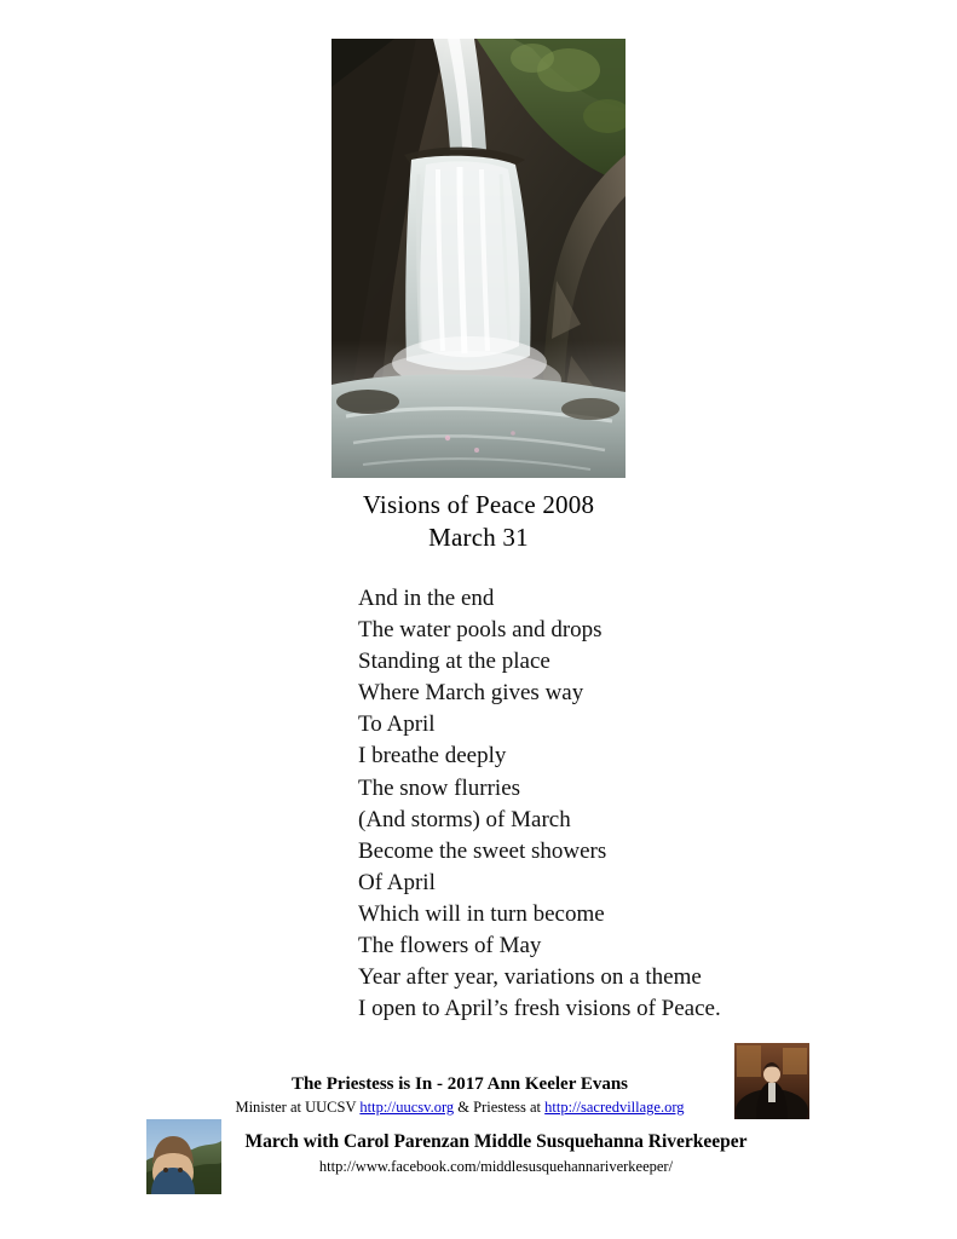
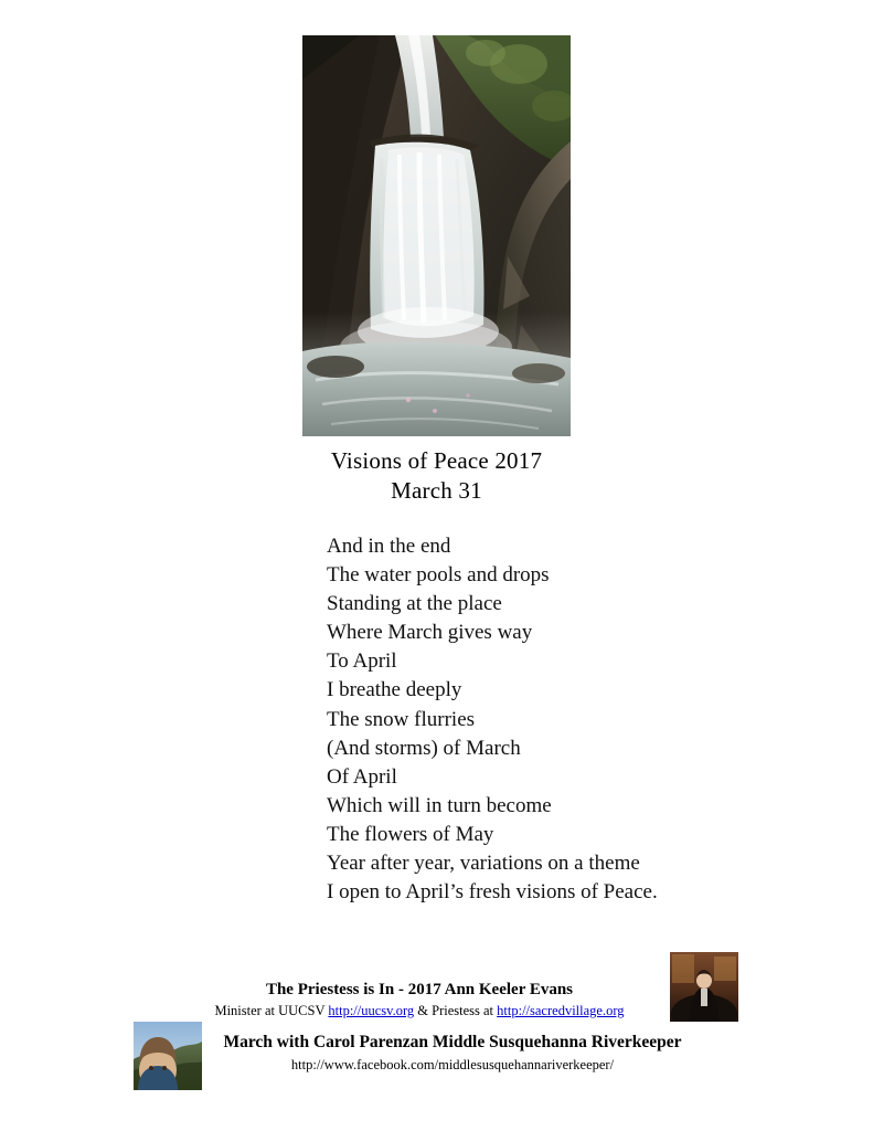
- Visions of Peace 2008
+ Visions of Peace 2017
  March 31
  And in the end
  The water pools and drops
  Standing at the place
  Where March gives way
  To April
  I breathe deeply
  The snow flurries
  (And storms) of March
- Become the sweet showers
  Of April
  Which will in turn become
  The flowers of May
  Year after year, variations on a theme
  I open to April’s fresh visions of Peace.
  The Priestess is In - 2017 Ann Keeler Evans
  Minister at UUCSV http://uucsv.org & Priestess at http://sacredvillage.org
  March with Carol Parenzan Middle Susquehanna Riverkeeper
  http://www.facebook.com/middlesusquehannariverkeeper/
